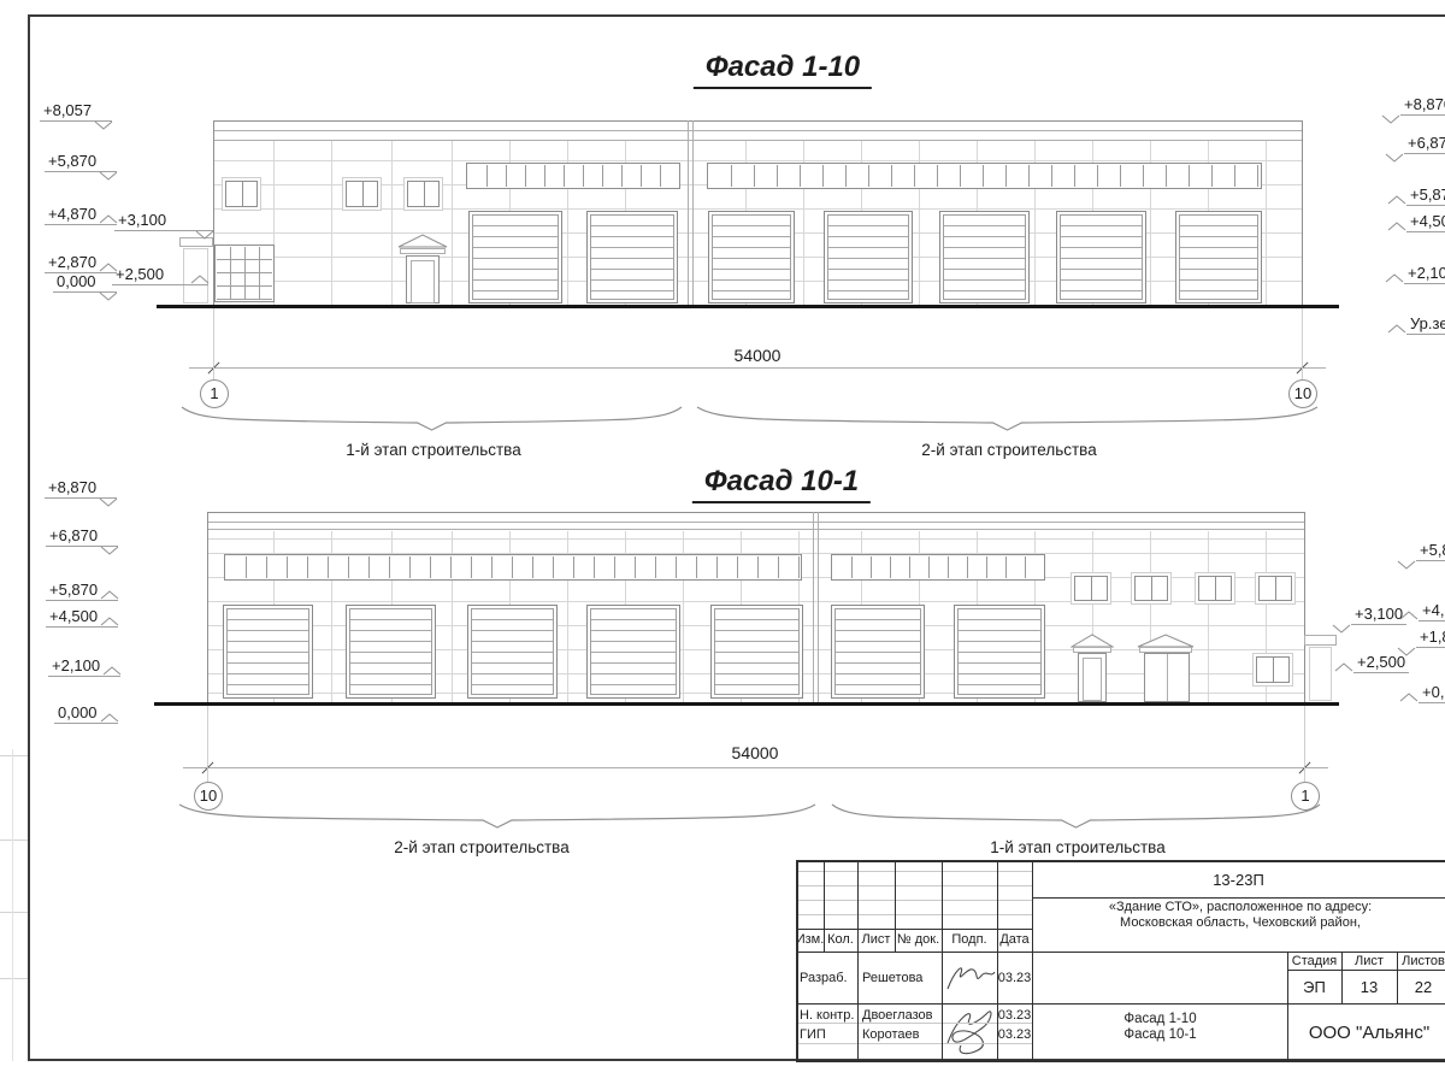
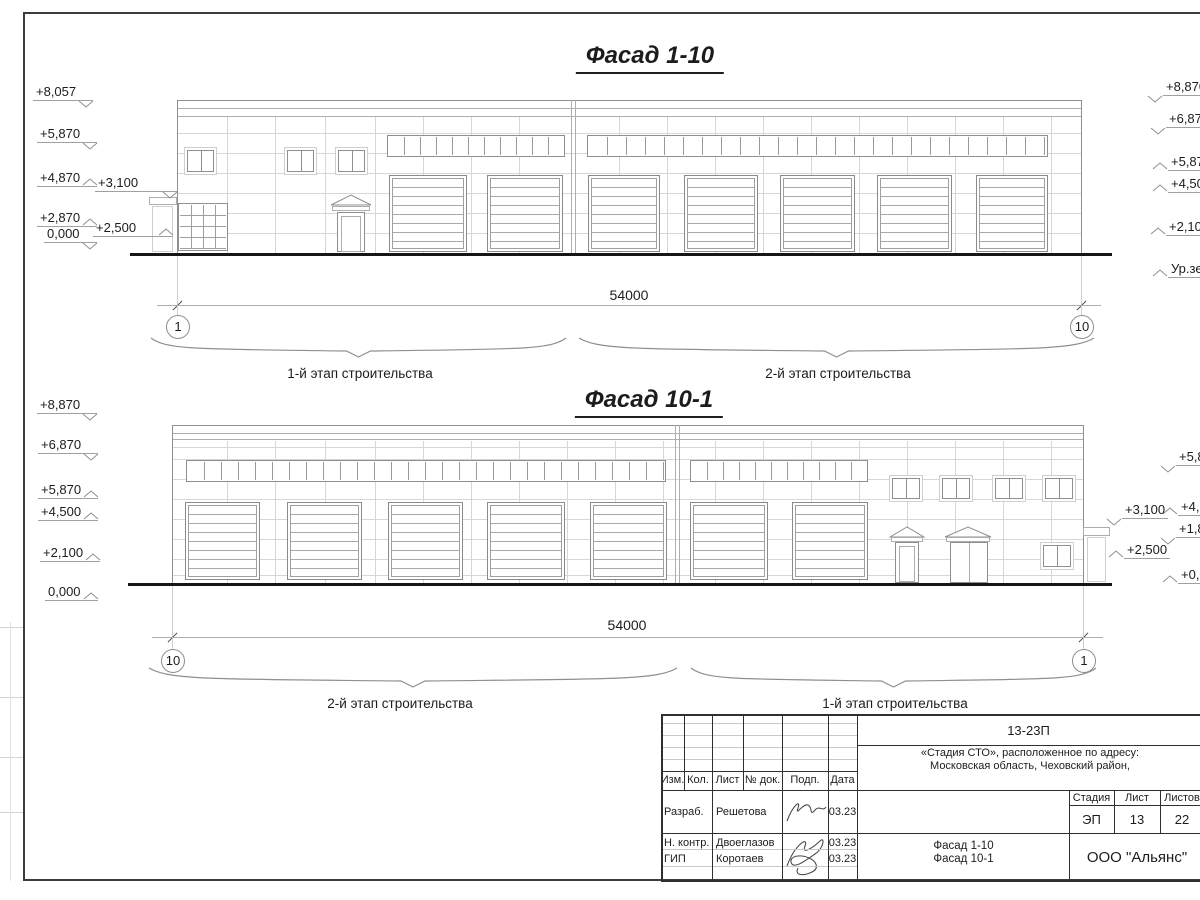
  Фасад 1-10
  Фасад 10-1
  13-23П
- «Здание СТО», расположенное по адресу:
+ «Стадия СТО», расположенное по адресу:
  Московская область, Чеховский район,
  Изм.
  Кол.
  Лист
  № док.
  Подп.
  Дата
  Разраб.
  Решетова
  03.23
  Н. контр.
  Двоеглазов
  03.23
  ГИП
  Коротаев
  03.23
  Стадия
  Лист
  Листов
  ЭП
  13
  22
  Фасад 1-10
  Фасад 10-1
  ООО "Альянс"
  +8,057
  +5,870
  +4,870
  +2,870
  0,000
  +3,100
  +2,500
  +8,87
  +6,87
  +5,8
  +4,5
  +2,10
  Ур.зе
  54000
  1
  10
  1-й этап строительства
  2-й этап строительства
  +8,870
  +6,870
  +5,870
  +4,500
  +2,100
  0,000
  +3,100
  +2,500
  +5,
  +4,
  +1,
  +0,
  54000
  10
  1
  2-й этап строительства
  1-й этап строительства
